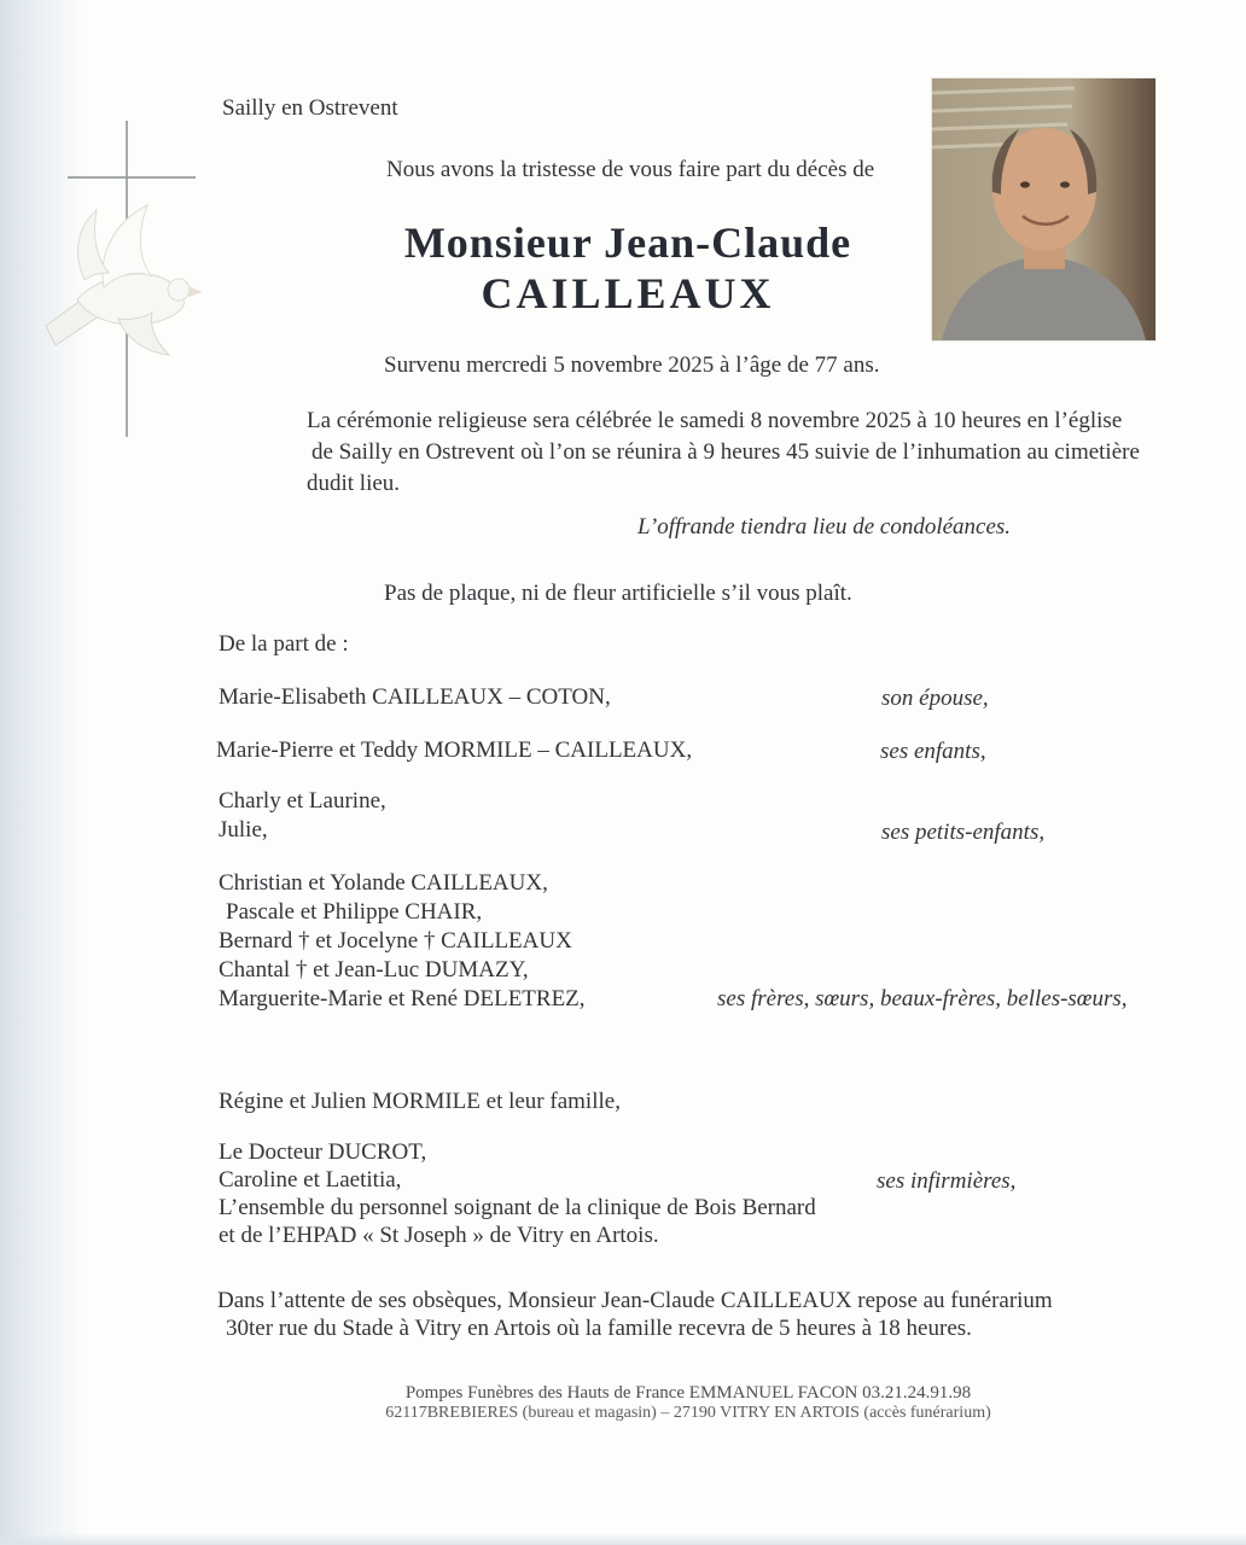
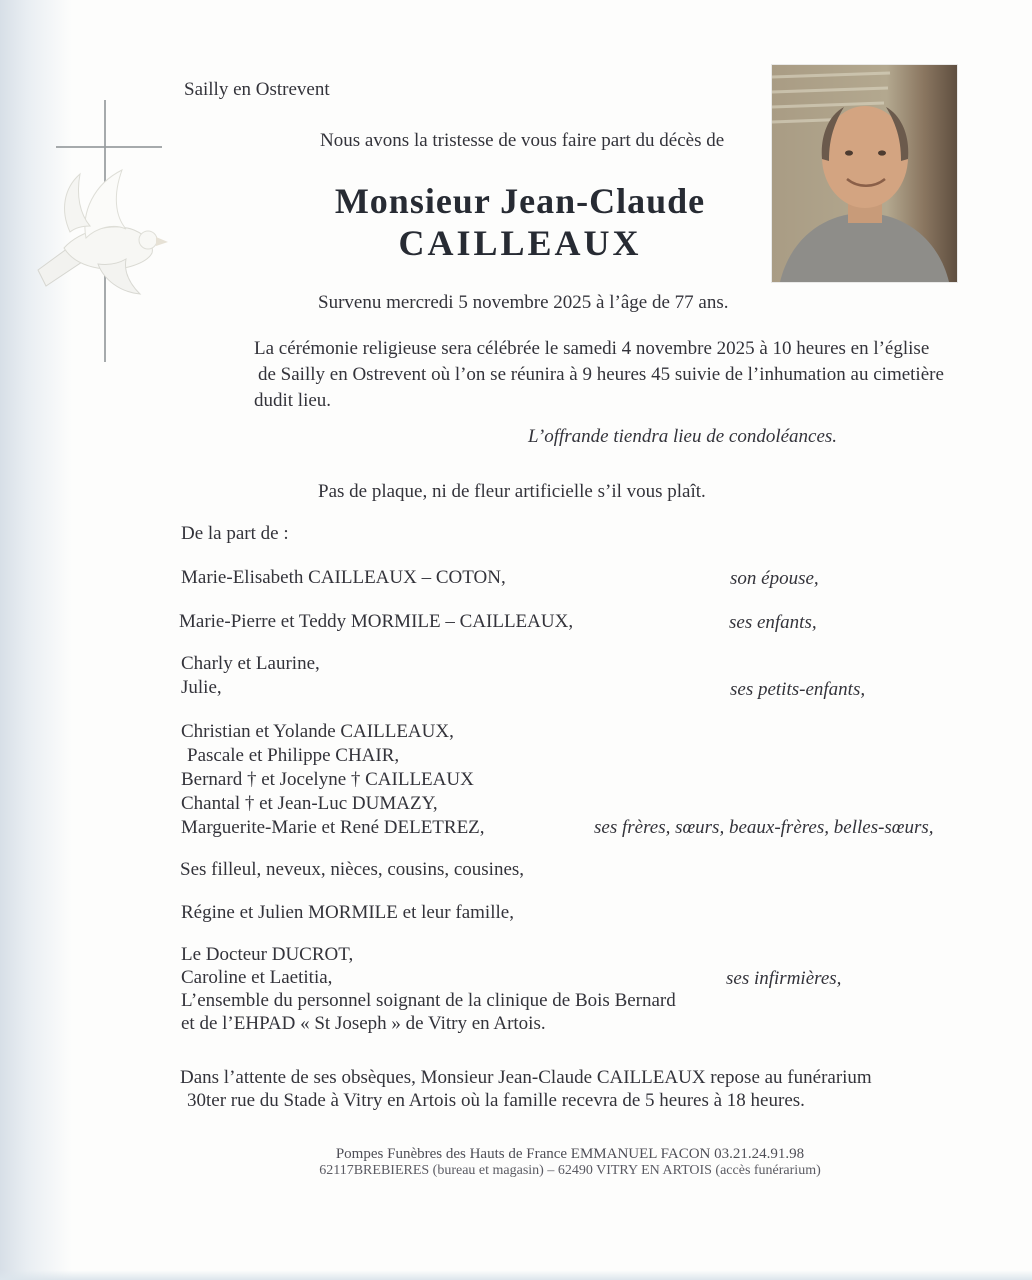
  Sailly en Ostrevent
  Nous avons la tristesse de vous faire part du décès de
  Monsieur Jean-Claude
  CAILLEAUX
  Survenu mercredi 5 novembre 2025 à l’âge de 77 ans.
- La cérémonie religieuse sera célébrée le samedi 8 novembre 2025 à 10 heures en l’église
+ La cérémonie religieuse sera célébrée le samedi 4 novembre 2025 à 10 heures en l’église
  de Sailly en Ostrevent où l’on se réunira à 9 heures 45 suivie de l’inhumation au cimetière
  dudit lieu.
  L’offrande tiendra lieu de condoléances.
  Pas de plaque, ni de fleur artificielle s’il vous plaît.
  De la part de :
  Marie-Elisabeth CAILLEAUX – COTON,
  son épouse,
  Marie-Pierre et Teddy MORMILE – CAILLEAUX,
  ses enfants,
  Charly et Laurine,
  Julie,
  ses petits-enfants,
  Christian et Yolande CAILLEAUX,
  Pascale et Philippe CHAIR,
  Bernard † et Jocelyne † CAILLEAUX
  Chantal † et Jean-Luc DUMAZY,
  Marguerite-Marie et René DELETREZ,
  ses frères, sœurs, beaux-frères, belles-sœurs,
+ Ses filleul, neveux, nièces, cousins, cousines,
  Régine et Julien MORMILE et leur famille,
  Le Docteur DUCROT,
  Caroline et Laetitia,
  ses infirmières,
  L’ensemble du personnel soignant de la clinique de Bois Bernard
  et de l’EHPAD « St Joseph » de Vitry en Artois.
  Dans l’attente de ses obsèques, Monsieur Jean-Claude CAILLEAUX repose au funérarium
  30ter rue du Stade à Vitry en Artois où la famille recevra de 5 heures à 18 heures.
  Pompes Funèbres des Hauts de France EMMANUEL FACON 03.21.24.91.98
- 62117BREBIERES (bureau et magasin) – 27190 VITRY EN ARTOIS (accès funérarium)
+ 62117BREBIERES (bureau et magasin) – 62490 VITRY EN ARTOIS (accès funérarium)
